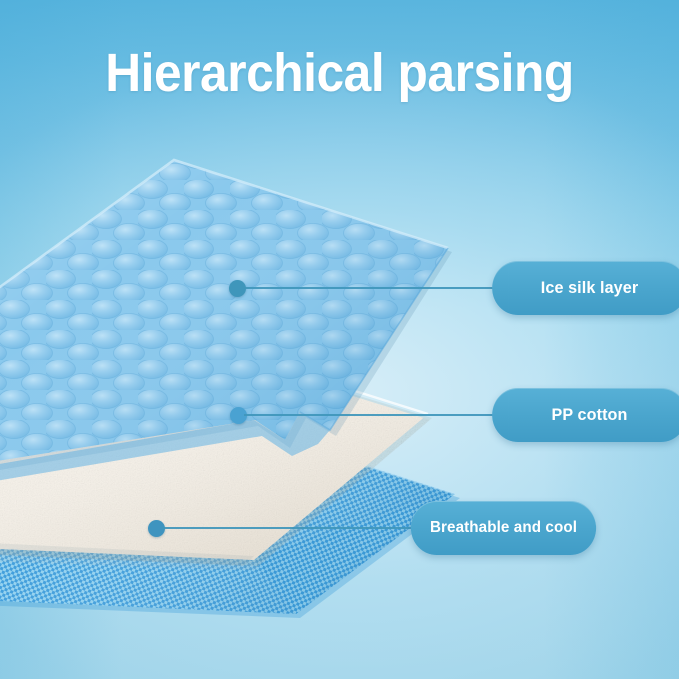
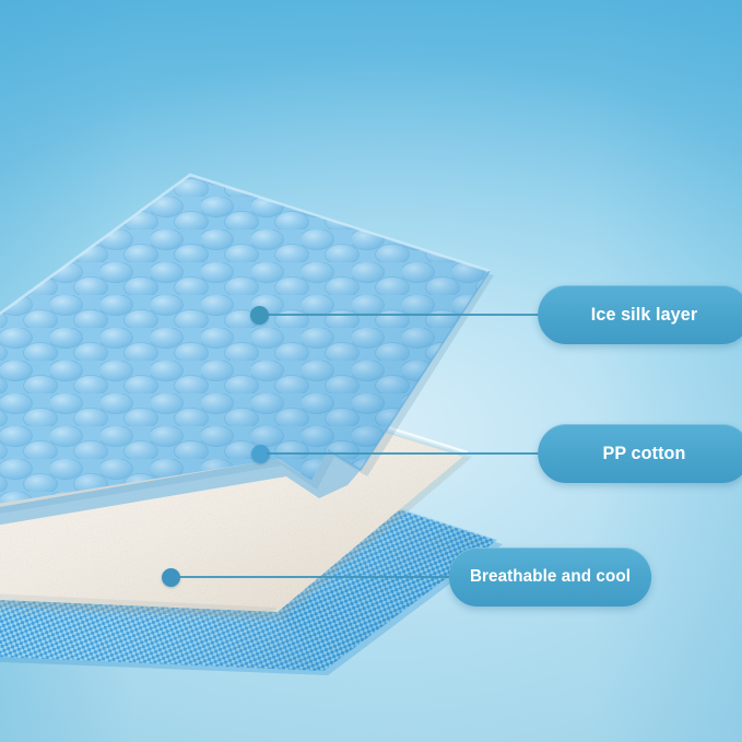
- Hierarchical parsing
  Ice silk layer
  PP cotton
  Breathable and cool
